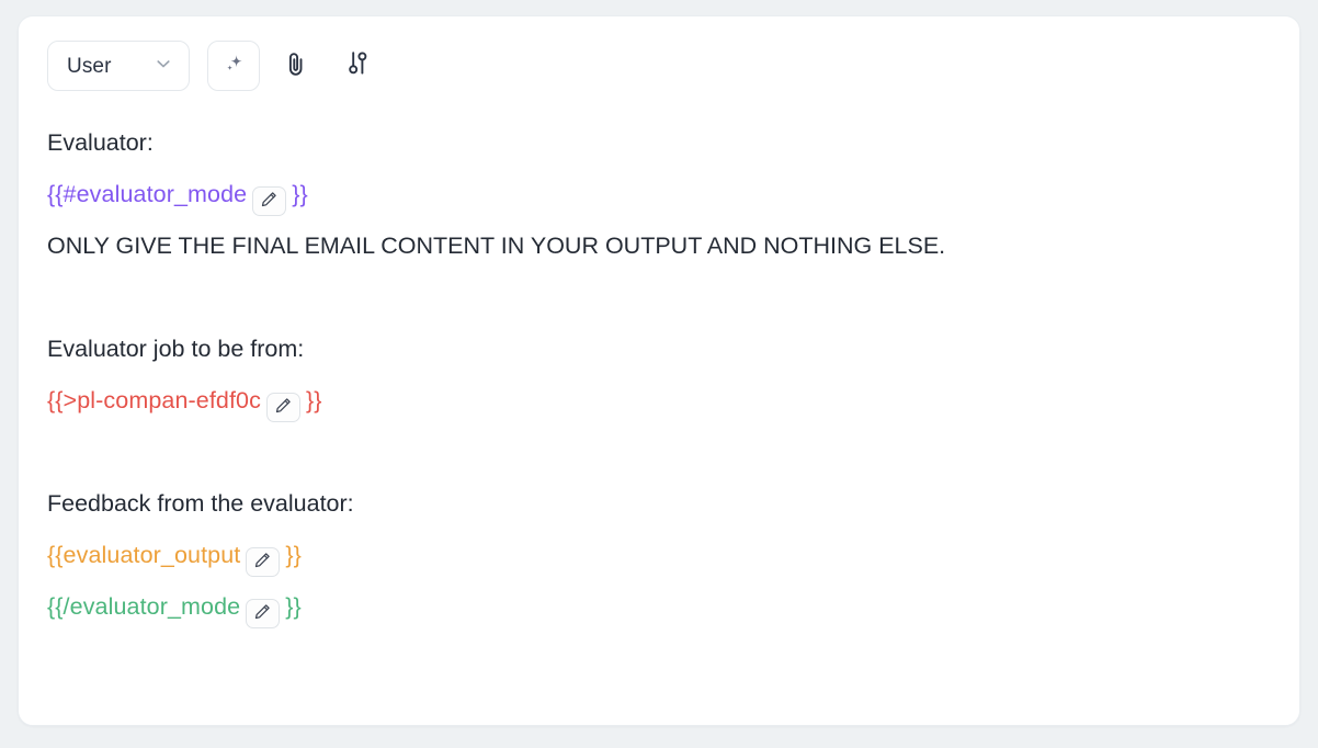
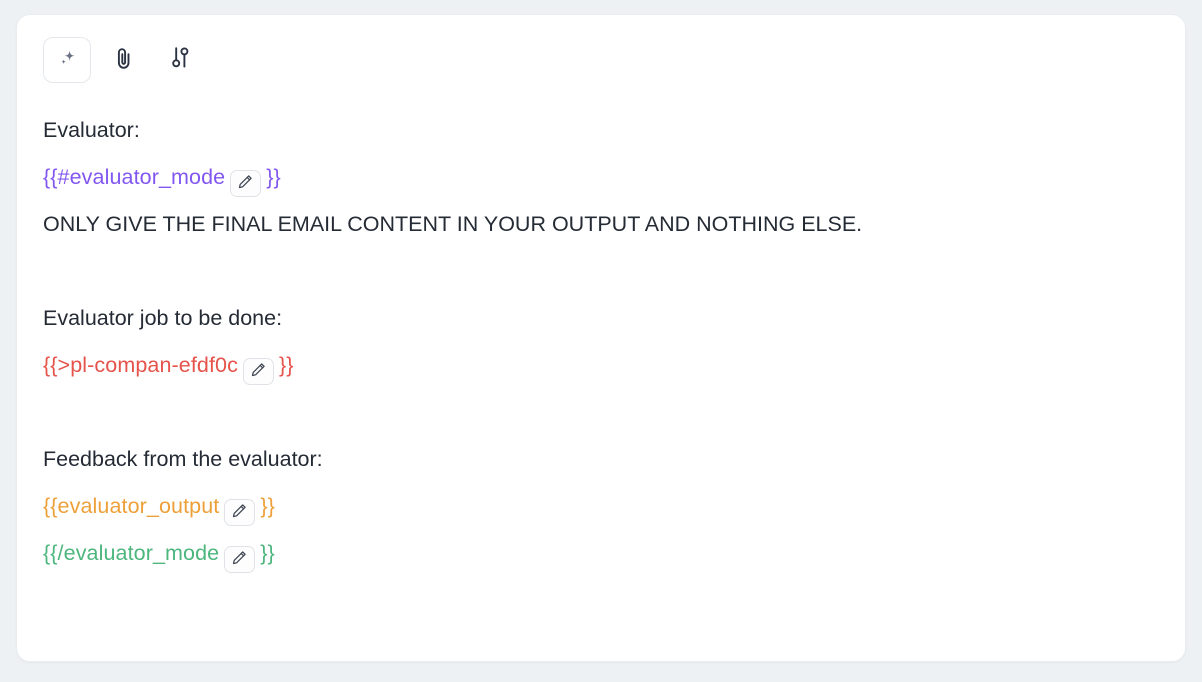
- User
  Evaluator:
  {{#evaluator_mode }}
  ONLY GIVE THE FINAL EMAIL CONTENT IN YOUR OUTPUT AND NOTHING ELSE.
- Evaluator job to be from:
+ Evaluator job to be done:
  {{>pl-compan-efdf0c }}
  Feedback from the evaluator:
  {{evaluator_output }}
  {{/evaluator_mode }}
